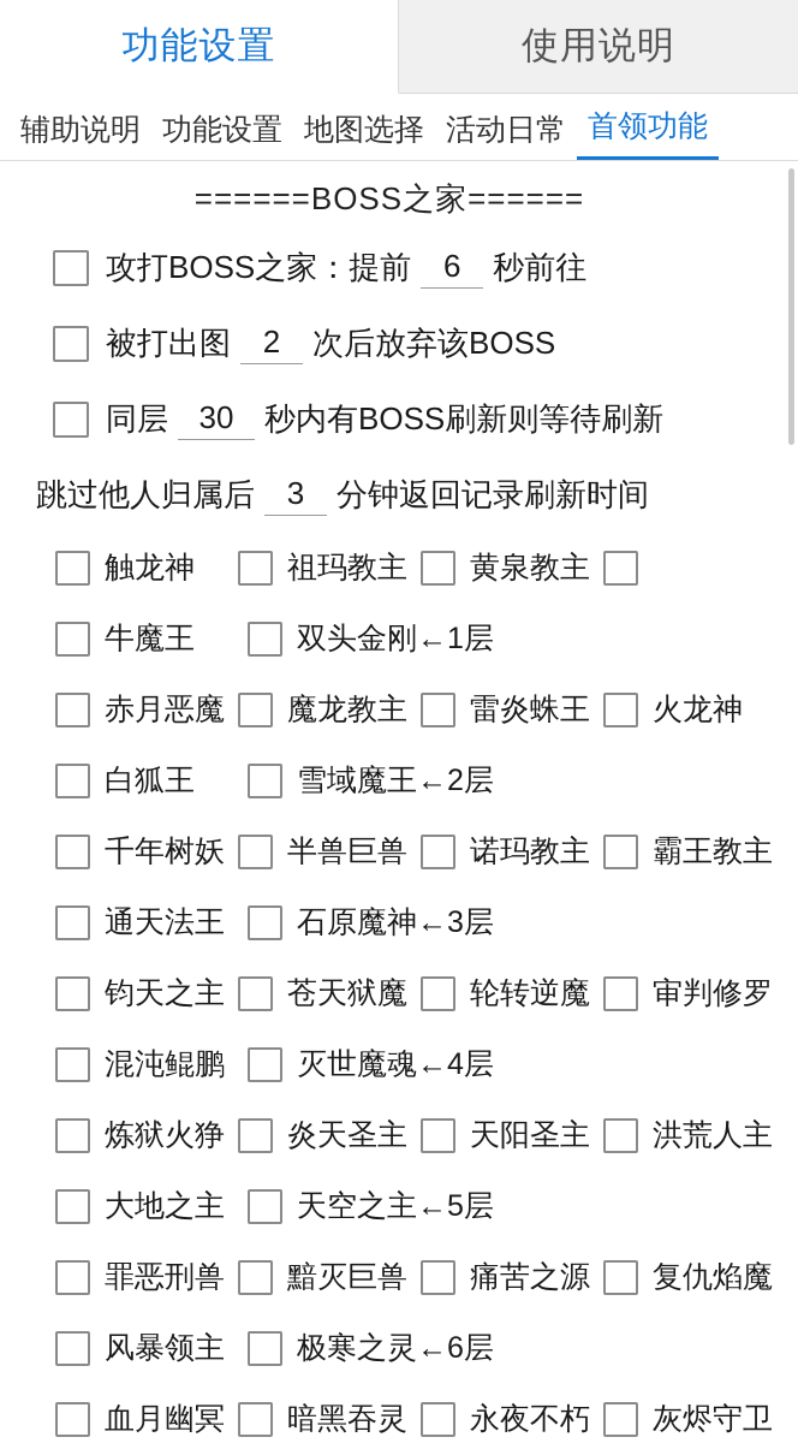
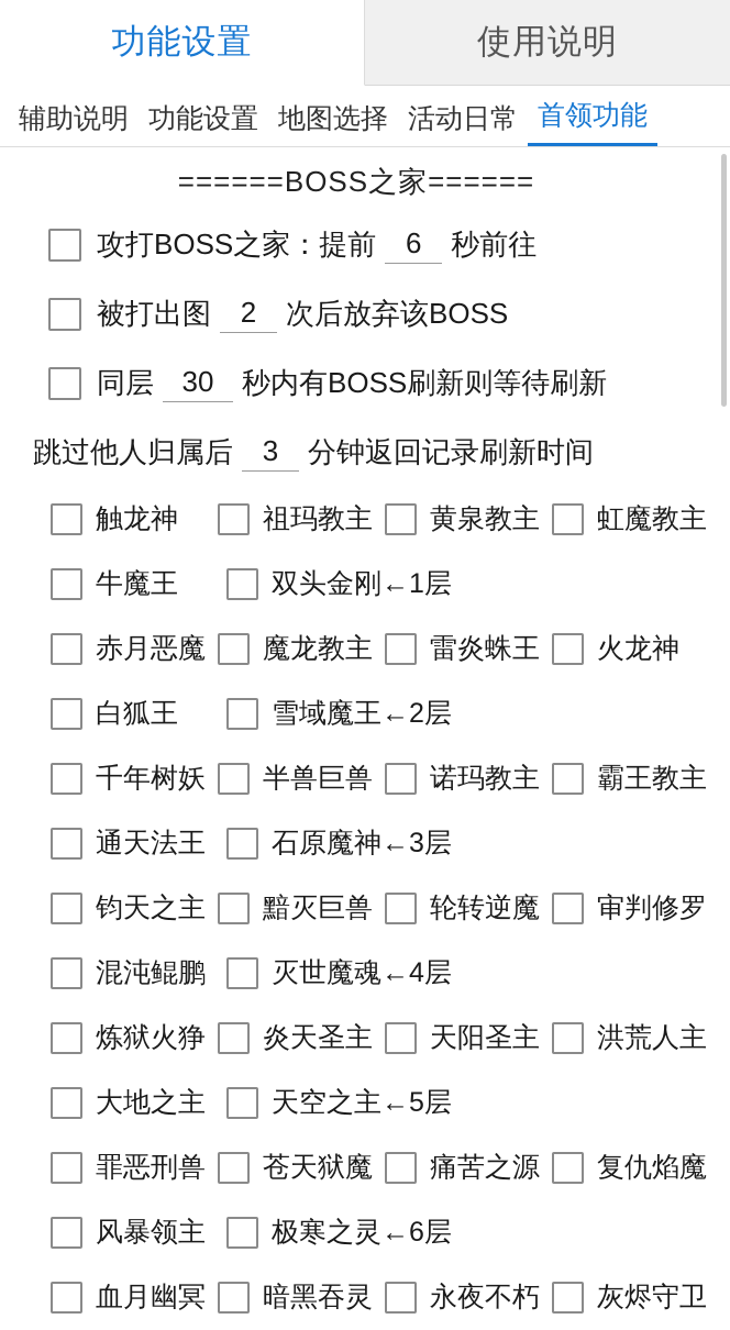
  功能设置
  使用说明
  辅助说明
  功能设置
  地图选择
  活动日常
  首领功能
  ======BOSS之家======
  攻打BOSS之家：提前
  6
  秒前往
  被打出图
  2
  次后放弃该BOSS
  同层
  30
  秒内有BOSS刷新则等待刷新
  跳过他人归属后
  3
  分钟返回记录刷新时间
  触龙神
  祖玛教主
  黄泉教主
+ 虹魔教主
  牛魔王
  双头金刚←1层
  赤月恶魔
  魔龙教主
  雷炎蛛王
  火龙神
  白狐王
  雪域魔王←2层
  千年树妖
  半兽巨兽
  诺玛教主
  霸王教主
  通天法王
  石原魔神←3层
  钧天之主
- 苍天狱魔
+ 黯灭巨兽
  轮转逆魔
  审判修罗
  混沌鲲鹏
  灭世魔魂←4层
  炼狱火狰
  炎天圣主
  天阳圣主
  洪荒人主
  大地之主
  天空之主←5层
  罪恶刑兽
- 黯灭巨兽
+ 苍天狱魔
  痛苦之源
  复仇焰魔
  风暴领主
  极寒之灵←6层
  血月幽冥
  暗黑吞灵
  永夜不朽
  灰烬守卫
